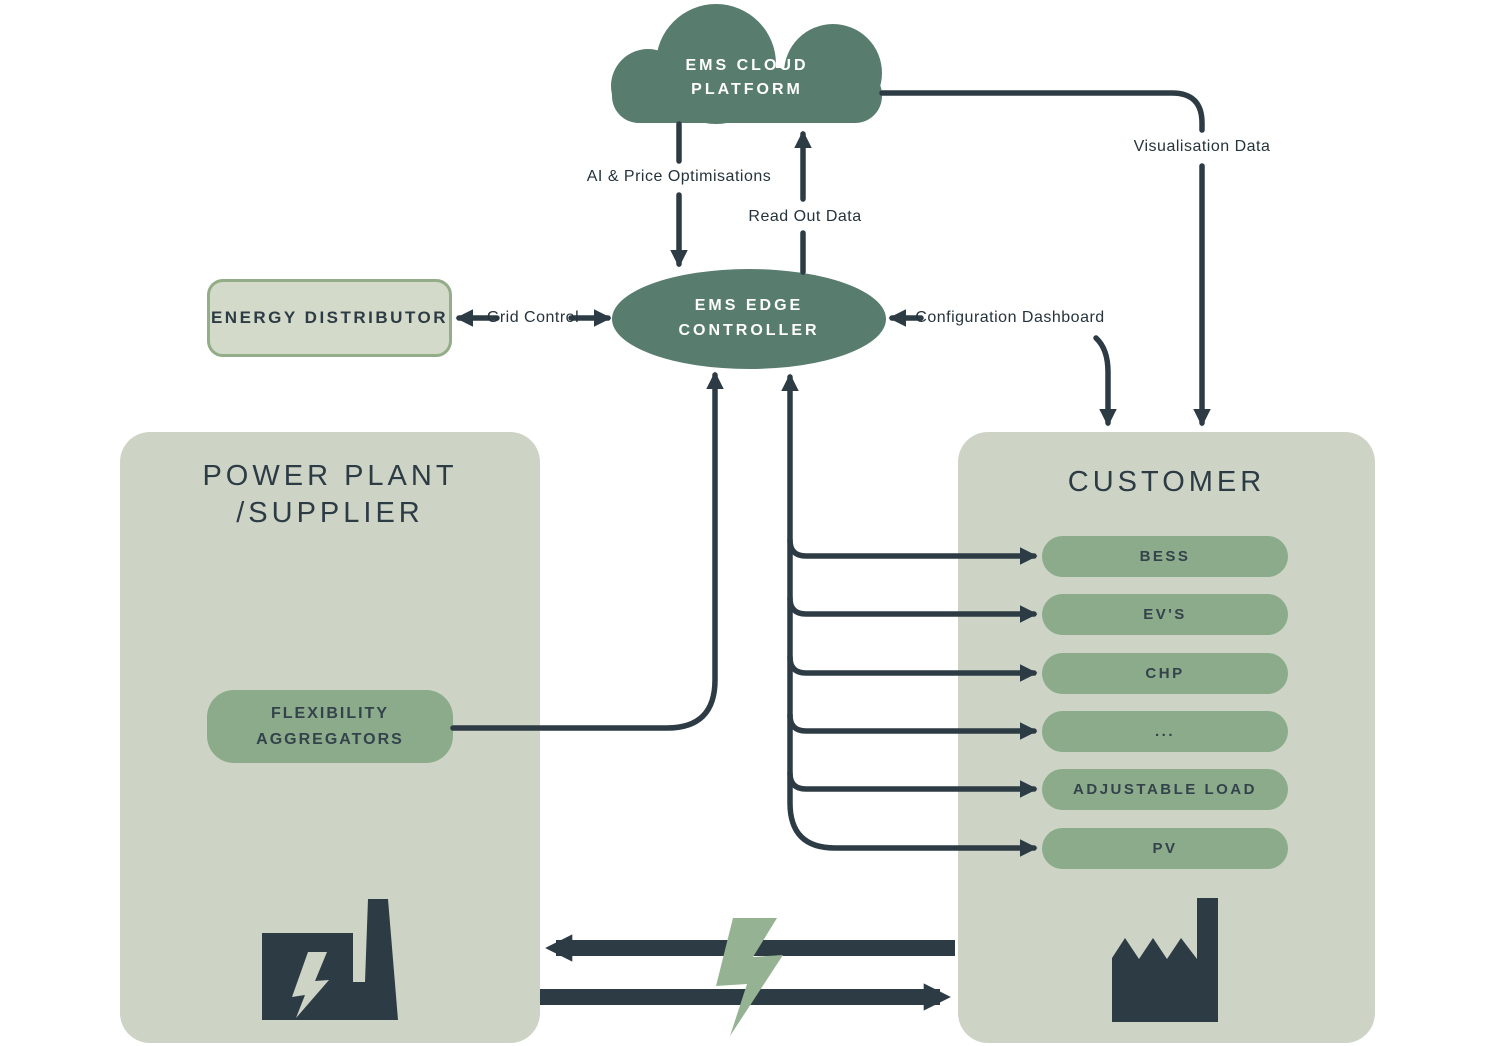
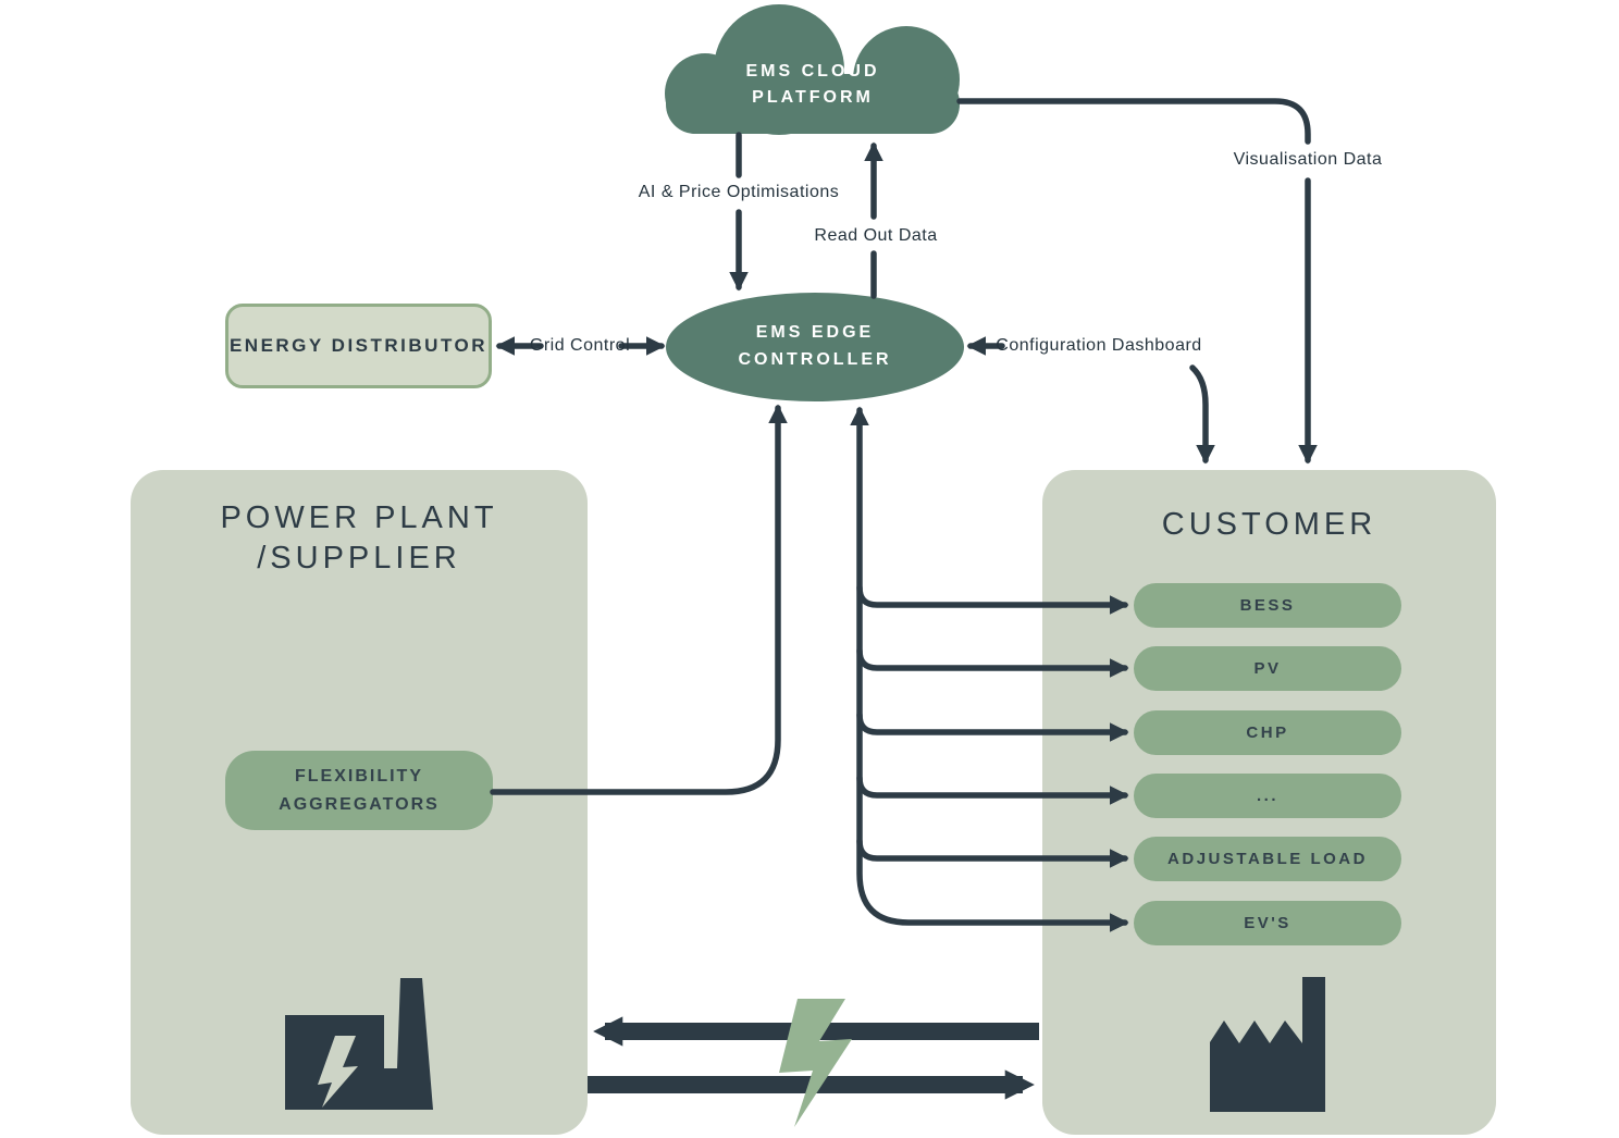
  POWER PLANT
  /SUPPLIER
  CUSTOMER
  EMS CLOUD
  PLATFORM
  EMS EDGE
  CONTROLLER
  ENERGY DISTRIBUTOR
  FLEXIBILITY
  AGGREGATORS
  BESS
- EV'S
+ PV
  CHP
  ...
  ADJUSTABLE LOAD
- PV
+ EV'S
  AI & Price Optimisations
  Read Out Data
  Visualisation Data
  Grid Control
  Configuration Dashboard
